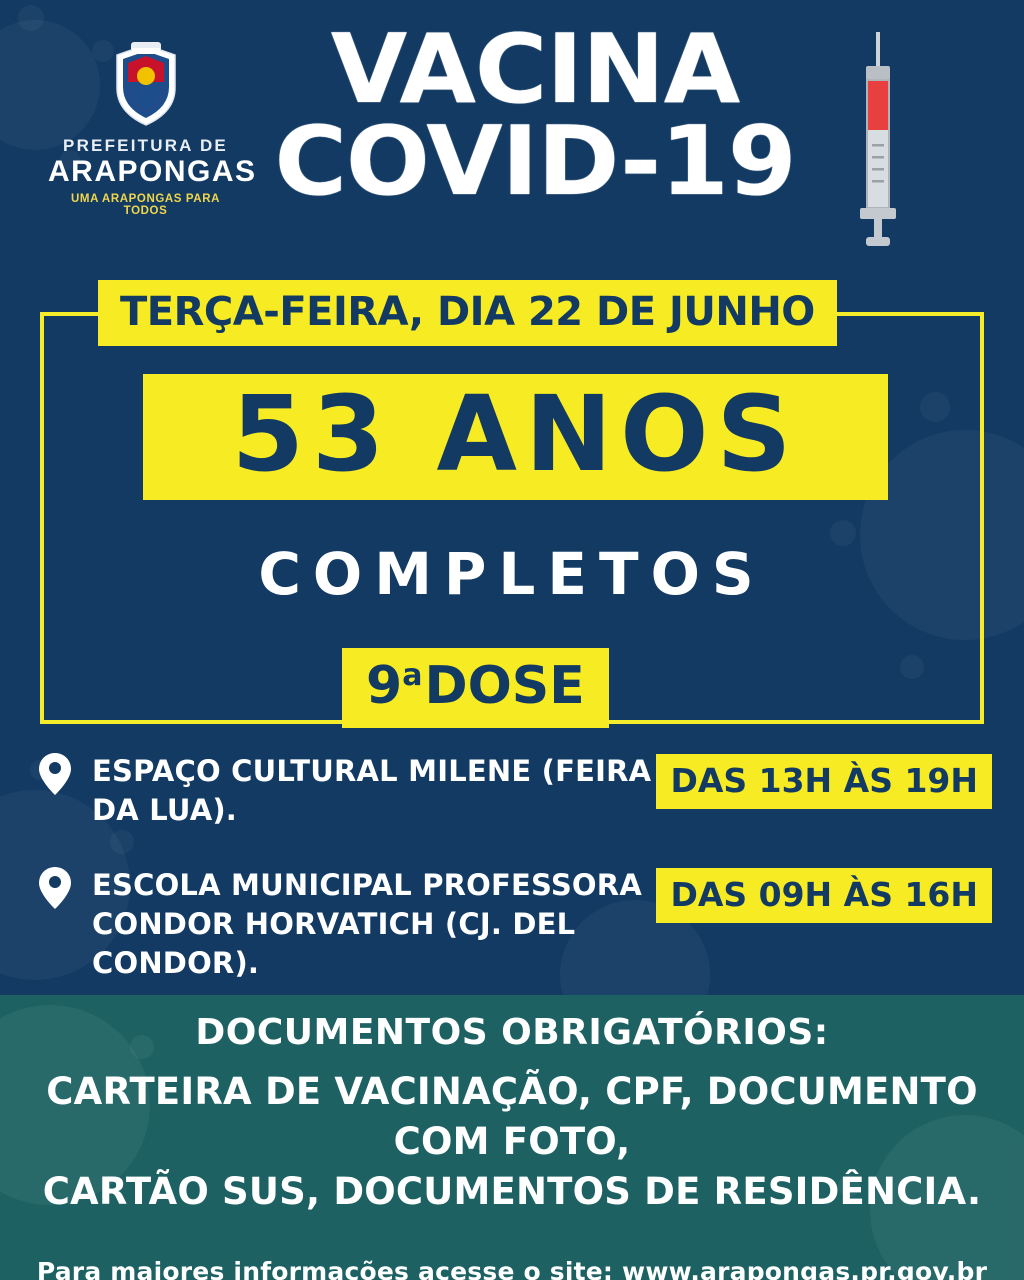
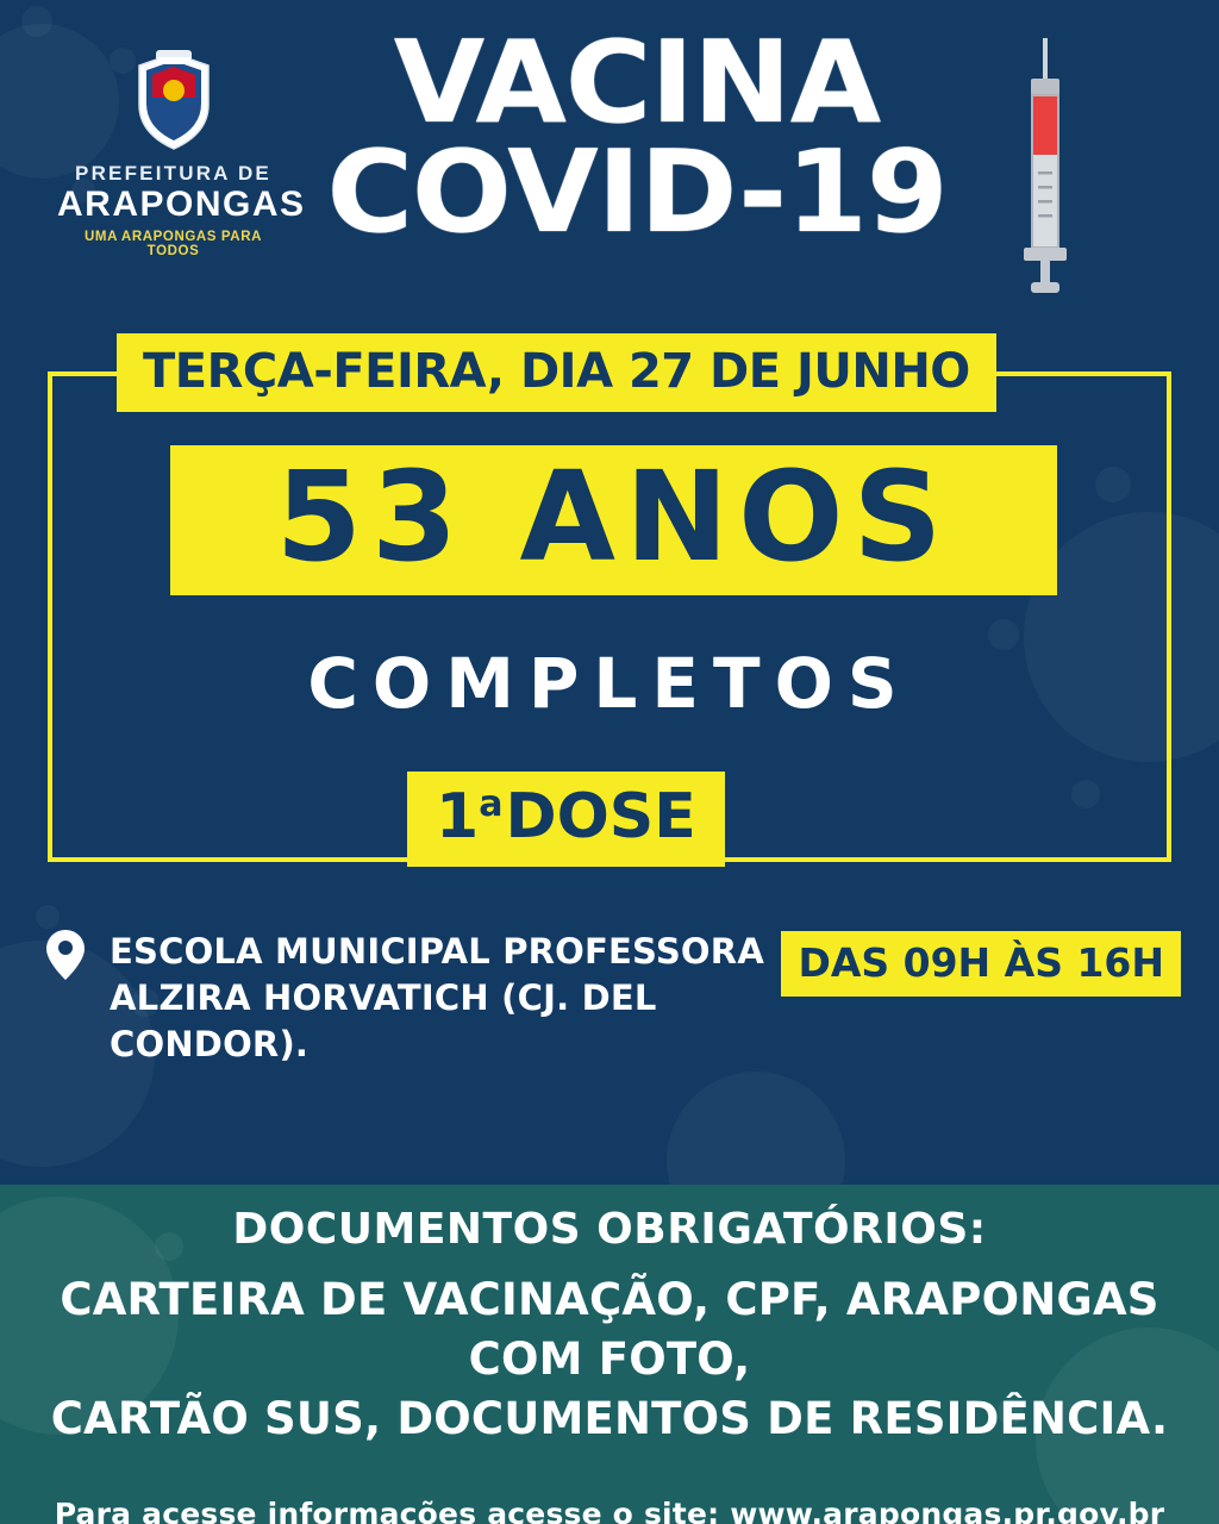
  PREFEITURA DE
  ARAPONGA
  UMA ARAPONGAS PARA TODOS
  VACINA
  COVID-19
- TERÇA-FEIRA, DIA 22 DE JUNHO
+ TERÇA-FEIRA, DIA 27 DE JUNHO
  53 ANOS
  COMPLETOS
- 9aDOSE
+ 1aDOSE
- ESPAÇO CULTURAL MILENE (FEIRA DA LUA).
- DAS 13H ÀS 19H
- ESCOLA MUNICIPAL PROFESSORA CONDOR HORVATICH (CJ. DEL CONDOR).
+ ESCOLA MUNICIPAL PROFESSORA ALZIRA HORVATICH (CJ. DEL CONDOR).
  DAS 09H ÀS 16H
  DOCUMENTOS OBRIGATÓRIOS:
- CARTEIRA DE VACINAÇÃO, CPF, DOCUMENTO COM FOTO,
+ CARTEIRA DE VACINAÇÃO, CPF, ARAPONGAS COM FOTO,
  CARTÃO SUS, DOCUMENTOS DE RESIDÊNCIA.
- Para maiores informações acesse o site: www.arapongas.pr.gov.br
+ Para acesse informações acesse o site: www.arapongas.pr.gov.br
